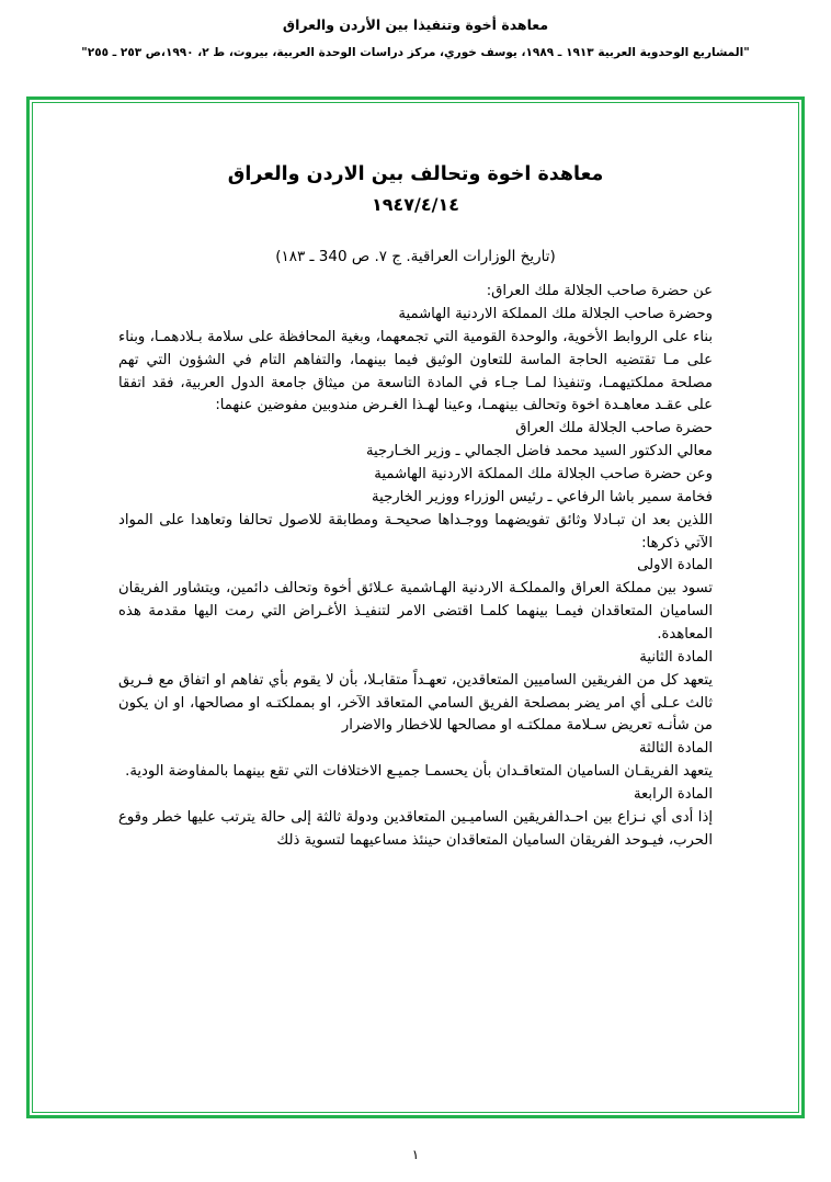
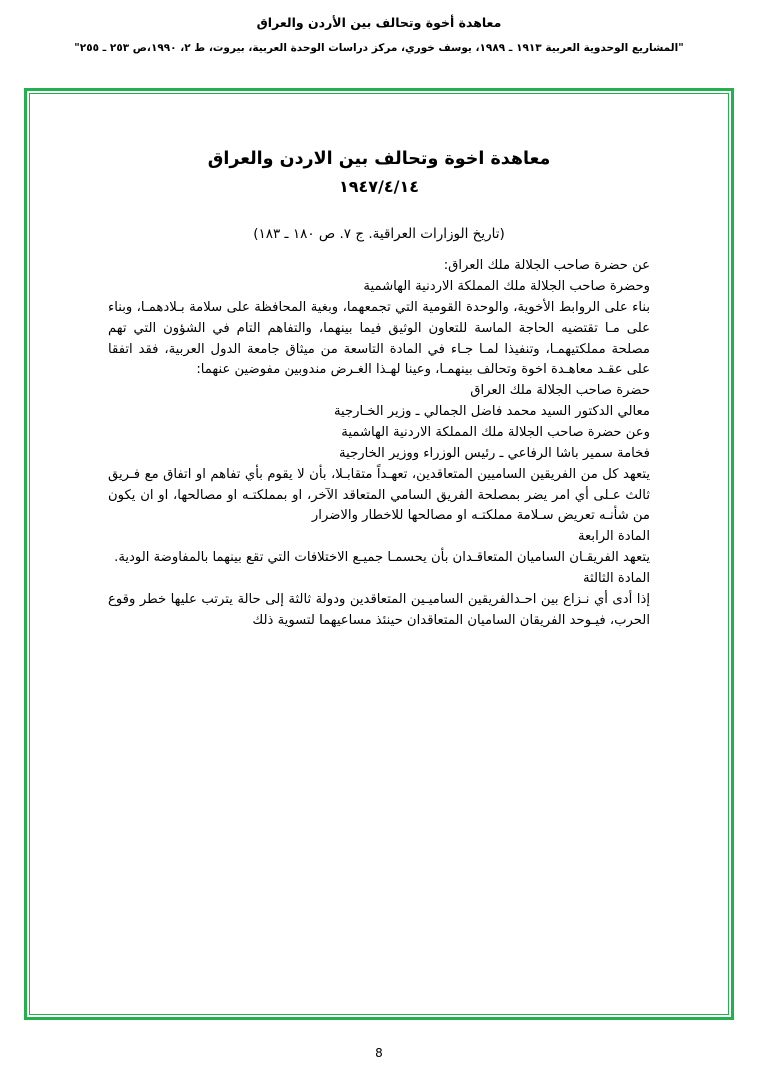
- معاهدة أخوة وتنفيذا بين الأردن والعراق
+ معاهدة أخوة وتحالف بين الأردن والعراق
  "المشاريع الوحدوية العربية ١٩١٣ ـ ١٩٨٩، يوسف خوري، مركز دراسات الوحدة العربية، بيروت، ط ٢، ١٩٩٠،ص ٢٥٣ ـ ٢٥٥"
  معاهدة اخوة وتحالف بين الاردن والعراق
  ١٩٤٧/٤/١٤
- (تاريخ الوزارات العراقية. ج ٧. ص 340 ـ ١٨٣)
+ (تاريخ الوزارات العراقية. ج ٧. ص ١٨٠ ـ ١٨٣)
  عن حضرة صاحب الجلالة ملك العراق:
  وحضرة صاحب الجلالة ملك المملكة الاردنية الهاشمية
  بناء على الروابط الأخوية، والوحدة القومية التي تجمعهما، وبغية المحافظة على سلامة بـلادهمـا، وبناء على مـا تقتضيه الحاجة الماسة للتعاون الوثيق فيما بينهما، والتفاهم التام في الشؤون التي تهم مصلحة مملكتيهمـا، وتنفيذا لمـا جـاء في المادة التاسعة من ميثاق جامعة الدول العربية، فقد اتفقا على عقـد معاهـدة اخوة وتحالف بينهمـا، وعينا لهـذا الغـرض مندوبين مفوضين عنهما:
  حضرة صاحب الجلالة ملك العراق
  معالي الدكتور السيد محمد فاضل الجمالي ـ وزير الخـارجية
  وعن حضرة صاحب الجلالة ملك المملكة الاردنية الهاشمية
  فخامة سمير باشا الرفاعي ـ رئيس الوزراء ووزير الخارجية
- اللذين بعد ان تبـادلا وثائق تفويضهما ووجـداها صحيحـة ومطابقة للاصول تحالفا وتعاهدا على المواد الآتي ذكرها:
- المادة الاولى
- تسود بين مملكة العراق والمملكـة الاردنية الهـاشمية عـلائق أخوة وتحالف دائمين، ويتشاور الفريقان الساميان المتعاقدان فيمـا بينهما كلمـا اقتضى الامر لتنفيـذ الأغـراض التي رمت اليها مقدمة هذه المعاهدة.
- المادة الثانية
  يتعهد كل من الفريقين الساميين المتعاقدين، تعهـداً متقابـلا، بأن لا يقوم بأي تفاهم او اتفاق مع فـريق ثالث عـلى أي امر يضر بمصلحة الفريق السامي المتعاقد الآخر، او بمملكتـه او مصالحها، او ان يكون من شأنـه تعريض سـلامة مملكتـه او مصالحها للاخطار والاضرار
- المادة الثالثة
+ المادة الرابعة
  يتعهد الفريقـان الساميان المتعاقـدان بأن يحسمـا جميـع الاختلافات التي تقع بينهما بالمفاوضة الودية.
- المادة الرابعة
+ المادة الثالثة
  إذا أدى أي نـزاع بين احـدالفريقين الساميـين المتعاقدين ودولة ثالثة إلى حالة يترتب عليها خطر وقوع الحرب، فيـوحد الفريقان الساميان المتعاقدان حينئذ مساعيهما لتسوية ذلك
- ١
+ 8
